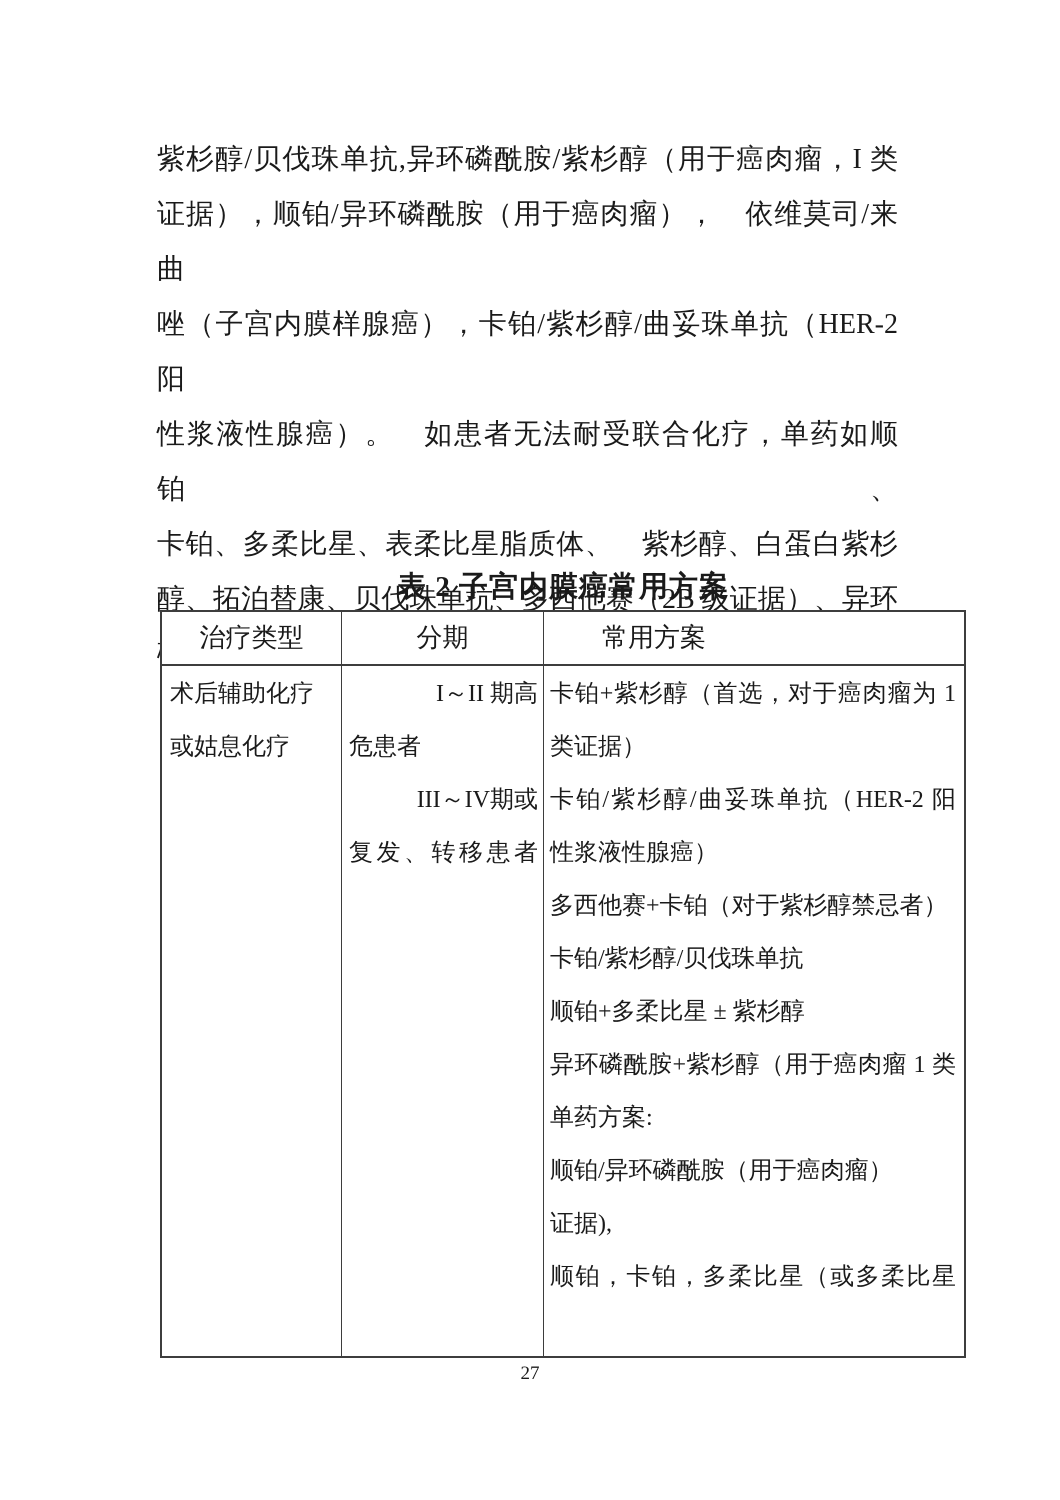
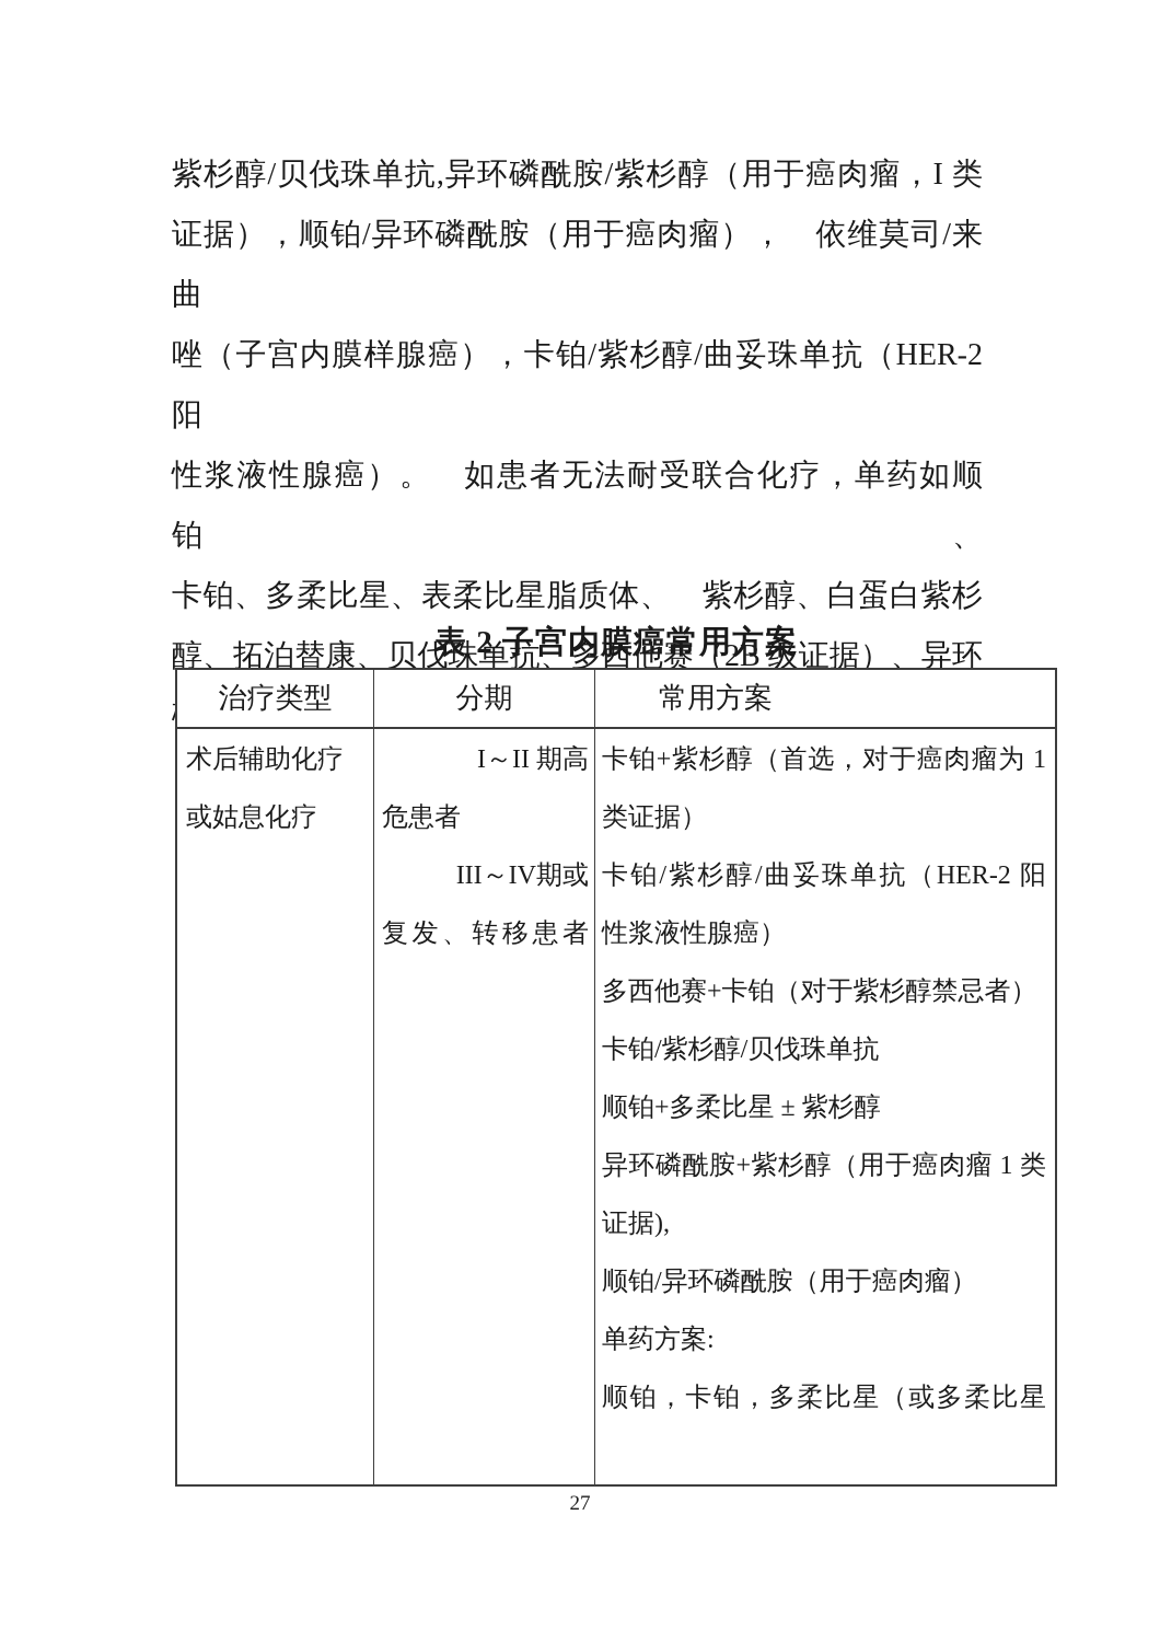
  紫杉醇/贝伐珠单抗,异环磷酰胺/紫杉醇（用于癌肉瘤，I 类
  证据），顺铂/异环磷酰胺（用于癌肉瘤）， 依维莫司/来曲
  唑（子宫内膜样腺癌），卡铂/紫杉醇/曲妥珠单抗（HER-2 阳
  性浆液性腺癌）。 如患者无法耐受联合化疗，单药如顺铂、
  卡铂、多柔比星、表柔比星脂质体、 紫杉醇、白蛋白紫杉
  醇、拓泊替康、贝伐珠单抗、多西他赛（2B 级证据）、异环
  表 2 子宫内膜癌常用方案
  治疗类型
  分期
  常用方案
  术后辅助化疗
  或姑息化疗
  I～II 期高
  危患者
  III～IV期或
  复发、转移患者
  卡铂+紫杉醇（首选，对于癌肉瘤为 1
  类证据）
  卡铂/紫杉醇/曲妥珠单抗（HER-2 阳
  性浆液性腺癌）
  多西他赛+卡铂（对于紫杉醇禁忌者）
  卡铂/紫杉醇/贝伐珠单抗
  顺铂+多柔比星 ± 紫杉醇
  异环磷酰胺+紫杉醇（用于癌肉瘤 1 类
- 单药方案:
+ 证据),
  顺铂/异环磷酰胺（用于癌肉瘤）
- 证据),
+ 单药方案:
  顺铂，卡铂，多柔比星（或多柔比星
  27
